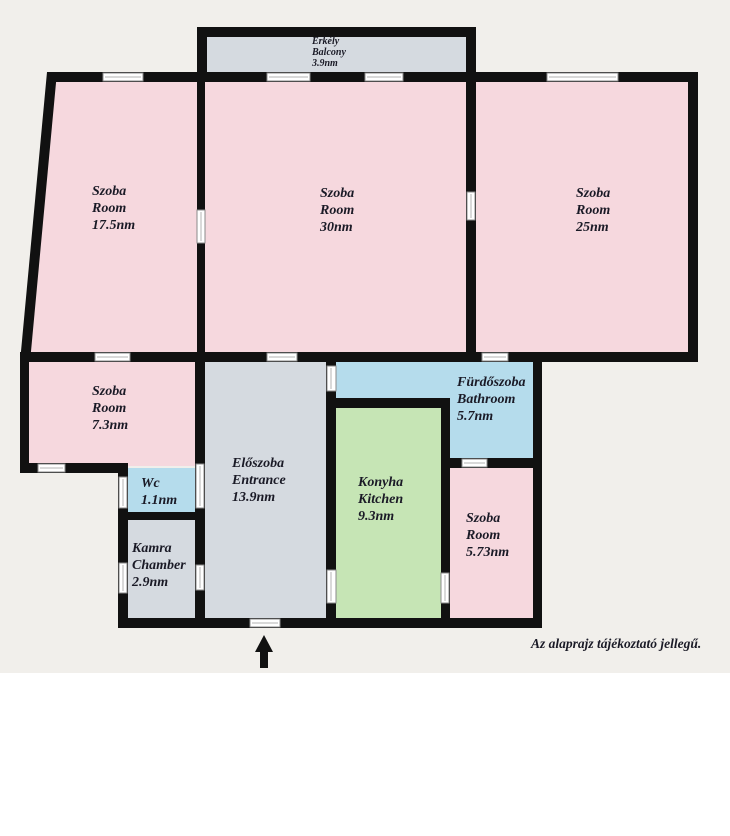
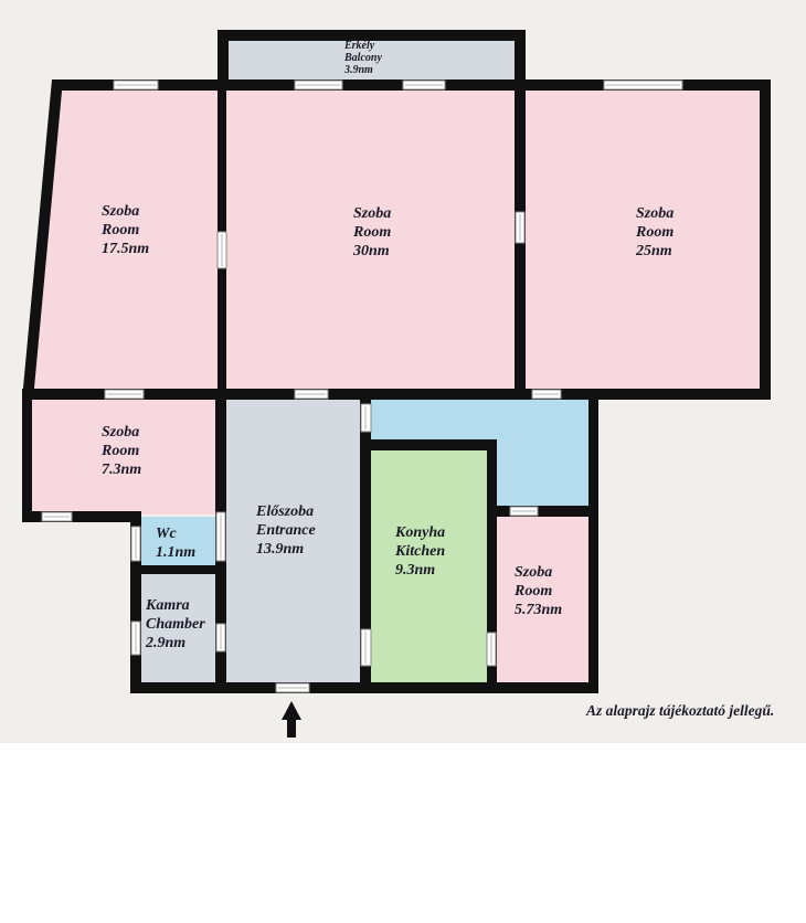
  Erkély
  Balcony
  3.9nm
  Szoba
  Room
  17.5nm
  Szoba
  Room
  30nm
  Szoba
  Room
  25nm
  Szoba
  Room
  7.3nm
  Előszoba
  Entrance
  13.9nm
  Wc
  1.1nm
  Kamra
  Chamber
  2.9nm
- Fürdőszoba
- Bathroom
- 5.7nm
  Konyha
  Kitchen
  9.3nm
  Szoba
  Room
  5.73nm
  Az alaprajz tájékoztató jellegű.
